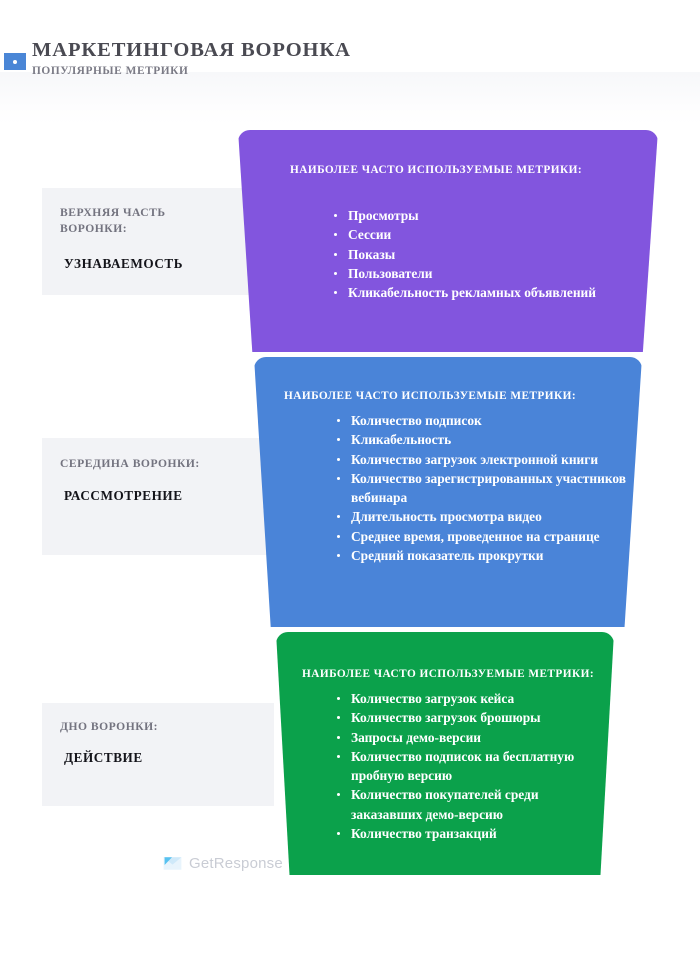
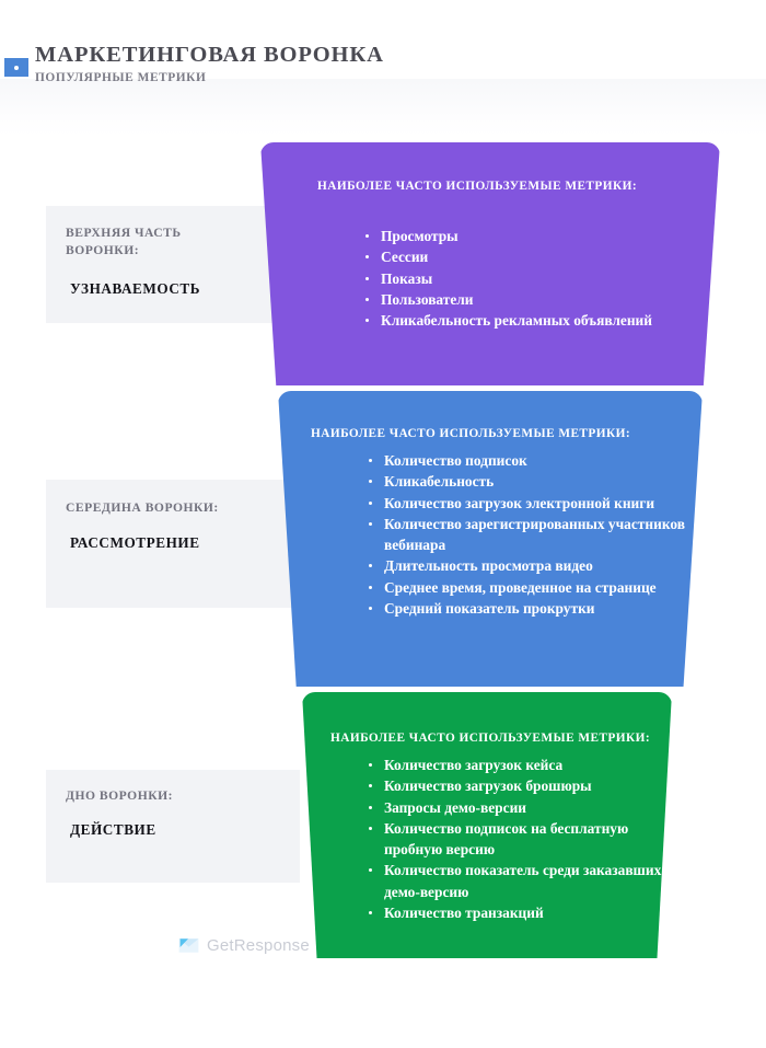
  МАРКЕТИНГОВАЯ ВОРОНКА
  ПОПУЛЯРНЫЕ МЕТРИКИ
  ВЕРХНЯЯ ЧАСТЬ
  ВОРОНКИ:
  УЗНАВАЕМОСТЬ
  СЕРЕДИНА ВОРОНКИ:
  РАССМОТРЕНИЕ
  ДНО ВОРОНКИ:
  ДЕЙСТВИЕ
  НАИБОЛЕЕ ЧАСТО ИСПОЛЬЗУЕМЫЕ МЕТРИКИ:
  Просмотры
  Сессии
  Показы
  Пользователи
  Кликабельность рекламных объявлений
  НАИБОЛЕЕ ЧАСТО ИСПОЛЬЗУЕМЫЕ МЕТРИКИ:
  Количество подписок
  Кликабельность
  Количество загрузок электронной книги
  Количество зарегистрированных участников вебинара
  Длительность просмотра видео
  Среднее время, проведенное на странице
  Средний показатель прокрутки
  НАИБОЛЕЕ ЧАСТО ИСПОЛЬЗУЕМЫЕ МЕТРИКИ:
  Количество загрузок кейса
  Количество загрузок брошюры
  Запросы демо-версии
  Количество подписок на бесплатную пробную версию
- Количество покупателей среди заказавших демо-версию
+ Количество показатель среди заказавших демо-версию
  Количество транзакций
  GetResponse
